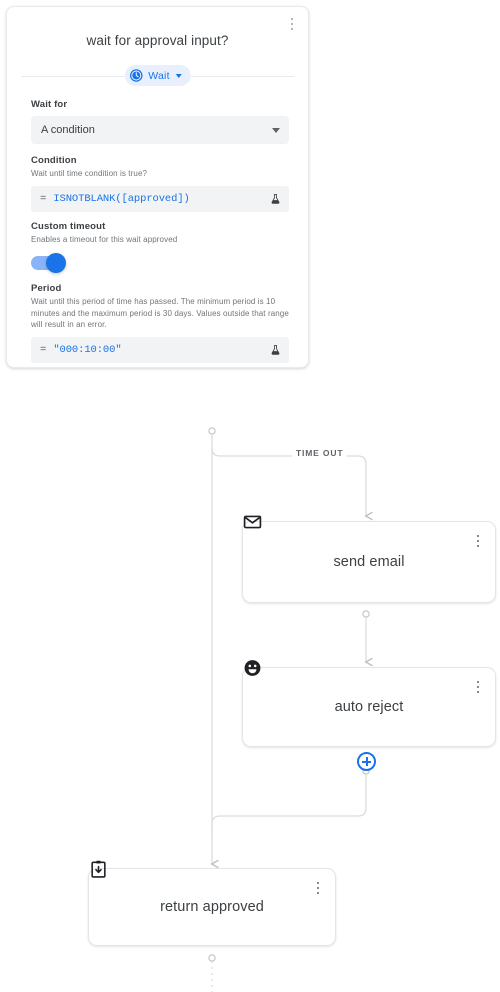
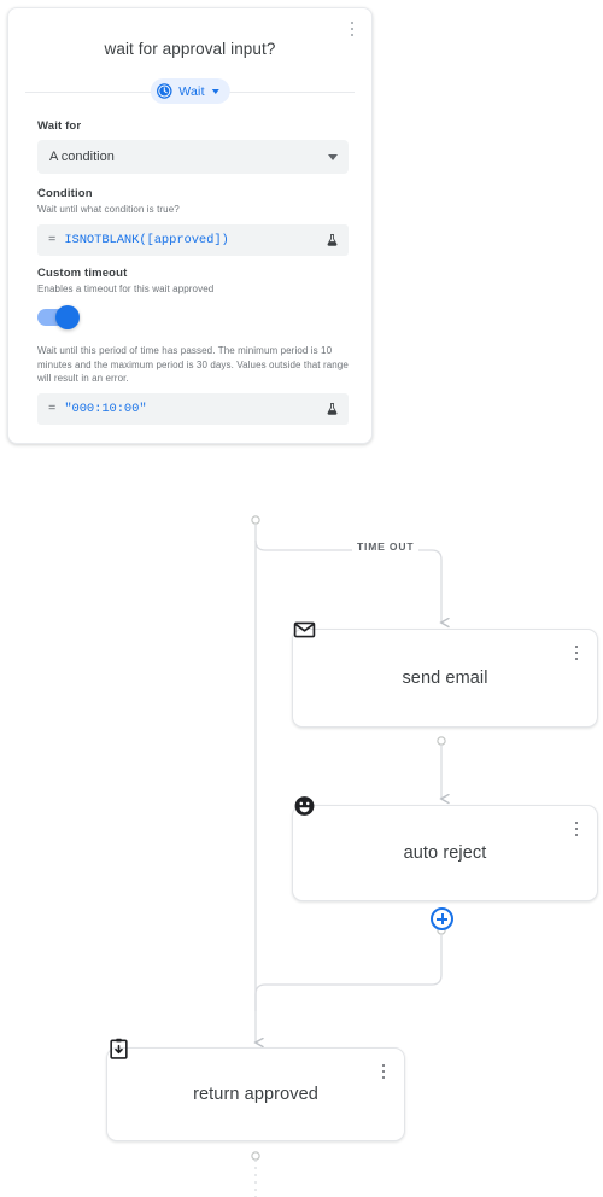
  wait for approval input?
  Wait
  Wait for
  A condition
  Condition
- Wait until time condition is true?
+ Wait until what condition is true?
  =
  ISNOTBLANK([approved])
  Custom timeout
  Enables a timeout for this wait approved
- Period
  Wait until this period of time has passed. The minimum period is 10 minutes and the maximum period is 30 days. Values outside that range will result in an error.
  =
  "000:10:00"
  TIME OUT
  send email
  auto reject
  return approved
